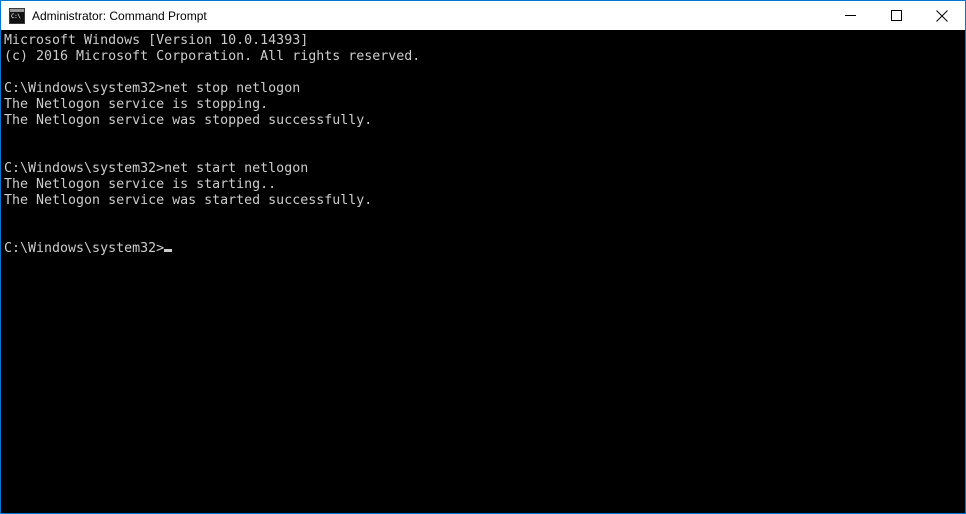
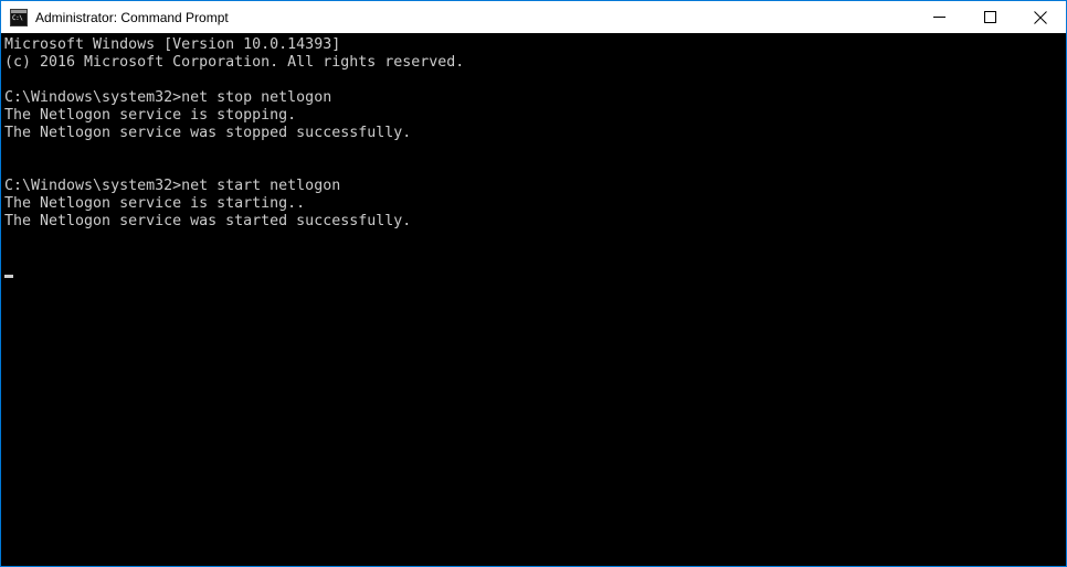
  Administrator: Command Prompt
  Microsoft Windows [Version 10.0.14393]
  (c) 2016 Microsoft Corporation. All rights reserved.
  C:\Windows\system32>net stop netlogon
  The Netlogon service is stopping.
  The Netlogon service was stopped successfully.
  C:\Windows\system32>net start netlogon
  The Netlogon service is starting..
  The Netlogon service was started successfully.
- C:\Windows\system32>
